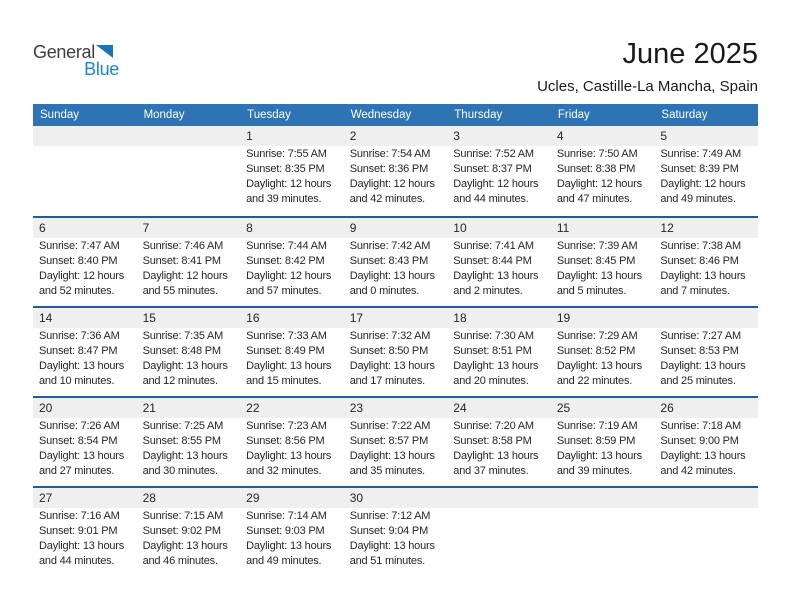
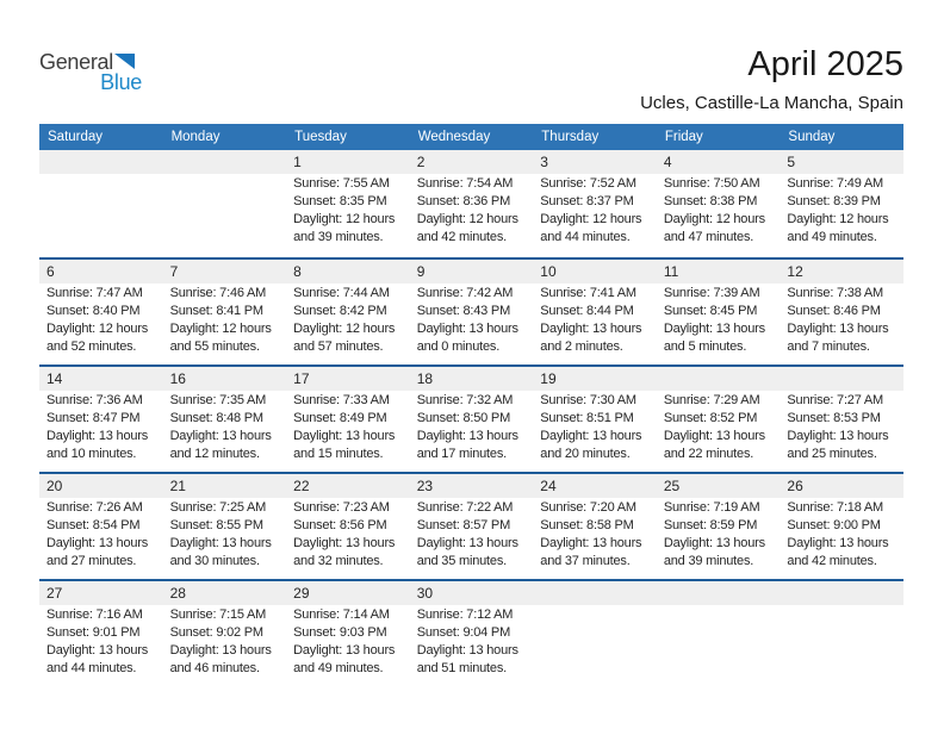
  General
  Blue
- June 2025
+ April 2025
  Ucles, Castille-La Mancha, Spain
- Sunday
+ Saturday
  Monday
  Tuesday
  Wednesday
  Thursday
  Friday
- Saturday
+ Sunday
  1
  2
  3
  4
  5
  Sunrise: 7:55 AM
  Sunset: 8:35 PM
  Daylight: 12 hours
  and 39 minutes.
  Sunrise: 7:54 AM
  Sunset: 8:36 PM
  Daylight: 12 hours
  and 42 minutes.
  Sunrise: 7:52 AM
  Sunset: 8:37 PM
  Daylight: 12 hours
  and 44 minutes.
  Sunrise: 7:50 AM
  Sunset: 8:38 PM
  Daylight: 12 hours
  and 47 minutes.
  Sunrise: 7:49 AM
  Sunset: 8:39 PM
  Daylight: 12 hours
  and 49 minutes.
  6
  7
  8
  9
  10
  11
  12
  Sunrise: 7:47 AM
  Sunset: 8:40 PM
  Daylight: 12 hours
  and 52 minutes.
  Sunrise: 7:46 AM
  Sunset: 8:41 PM
  Daylight: 12 hours
  and 55 minutes.
  Sunrise: 7:44 AM
  Sunset: 8:42 PM
  Daylight: 12 hours
  and 57 minutes.
  Sunrise: 7:42 AM
  Sunset: 8:43 PM
  Daylight: 13 hours
  and 0 minutes.
  Sunrise: 7:41 AM
  Sunset: 8:44 PM
  Daylight: 13 hours
  and 2 minutes.
  Sunrise: 7:39 AM
  Sunset: 8:45 PM
  Daylight: 13 hours
  and 5 minutes.
  Sunrise: 7:38 AM
  Sunset: 8:46 PM
  Daylight: 13 hours
  and 7 minutes.
  14
- 15
  16
  17
  18
  19
  Sunrise: 7:36 AM
  Sunset: 8:47 PM
  Daylight: 13 hours
  and 10 minutes.
  Sunrise: 7:35 AM
  Sunset: 8:48 PM
  Daylight: 13 hours
  and 12 minutes.
  Sunrise: 7:33 AM
  Sunset: 8:49 PM
  Daylight: 13 hours
  and 15 minutes.
  Sunrise: 7:32 AM
  Sunset: 8:50 PM
  Daylight: 13 hours
  and 17 minutes.
  Sunrise: 7:30 AM
  Sunset: 8:51 PM
  Daylight: 13 hours
  and 20 minutes.
  Sunrise: 7:29 AM
  Sunset: 8:52 PM
  Daylight: 13 hours
  and 22 minutes.
  Sunrise: 7:27 AM
  Sunset: 8:53 PM
  Daylight: 13 hours
  and 25 minutes.
  20
  21
  22
  23
  24
  25
  26
  Sunrise: 7:26 AM
  Sunset: 8:54 PM
  Daylight: 13 hours
  and 27 minutes.
  Sunrise: 7:25 AM
  Sunset: 8:55 PM
  Daylight: 13 hours
  and 30 minutes.
  Sunrise: 7:23 AM
  Sunset: 8:56 PM
  Daylight: 13 hours
  and 32 minutes.
  Sunrise: 7:22 AM
  Sunset: 8:57 PM
  Daylight: 13 hours
  and 35 minutes.
  Sunrise: 7:20 AM
  Sunset: 8:58 PM
  Daylight: 13 hours
  and 37 minutes.
  Sunrise: 7:19 AM
  Sunset: 8:59 PM
  Daylight: 13 hours
  and 39 minutes.
  Sunrise: 7:18 AM
  Sunset: 9:00 PM
  Daylight: 13 hours
  and 42 minutes.
  27
  28
  29
  30
  Sunrise: 7:16 AM
  Sunset: 9:01 PM
  Daylight: 13 hours
  and 44 minutes.
  Sunrise: 7:15 AM
  Sunset: 9:02 PM
  Daylight: 13 hours
  and 46 minutes.
  Sunrise: 7:14 AM
  Sunset: 9:03 PM
  Daylight: 13 hours
  and 49 minutes.
  Sunrise: 7:12 AM
  Sunset: 9:04 PM
  Daylight: 13 hours
  and 51 minutes.
